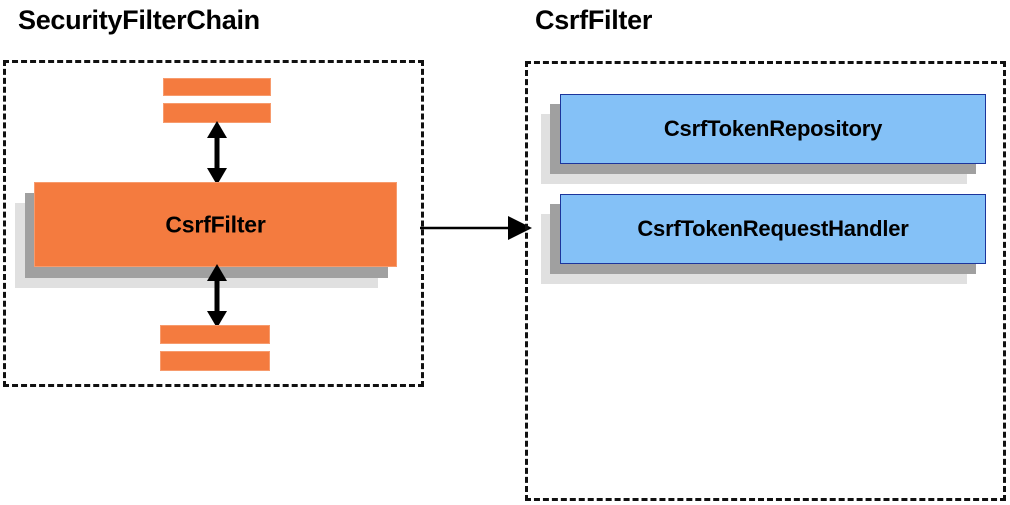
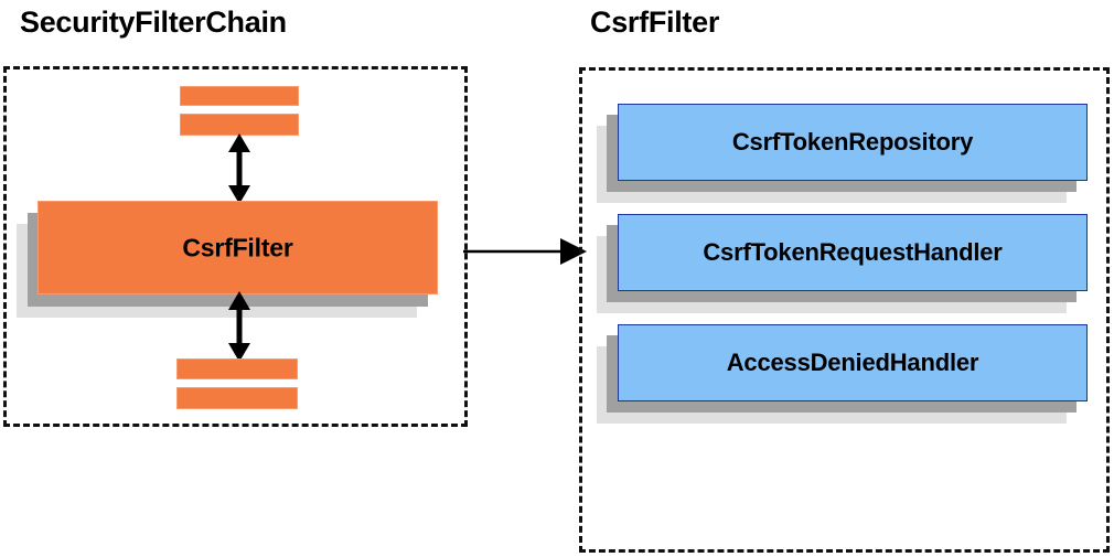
  SecurityFilterChain
  CsrfFilter
  CsrfFilter
  CsrfTokenRepository
  CsrfTokenRequestHandler
+ AccessDeniedHandler
